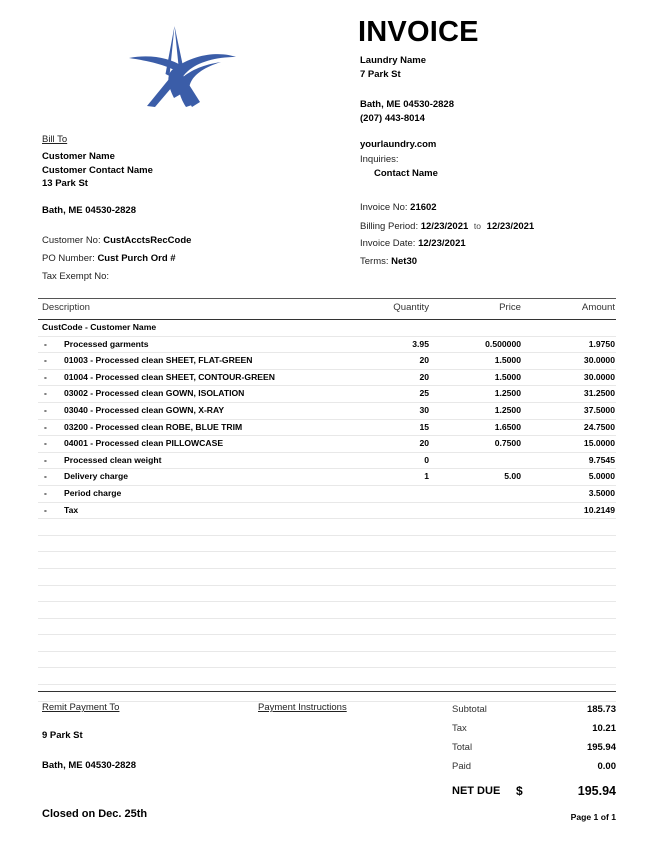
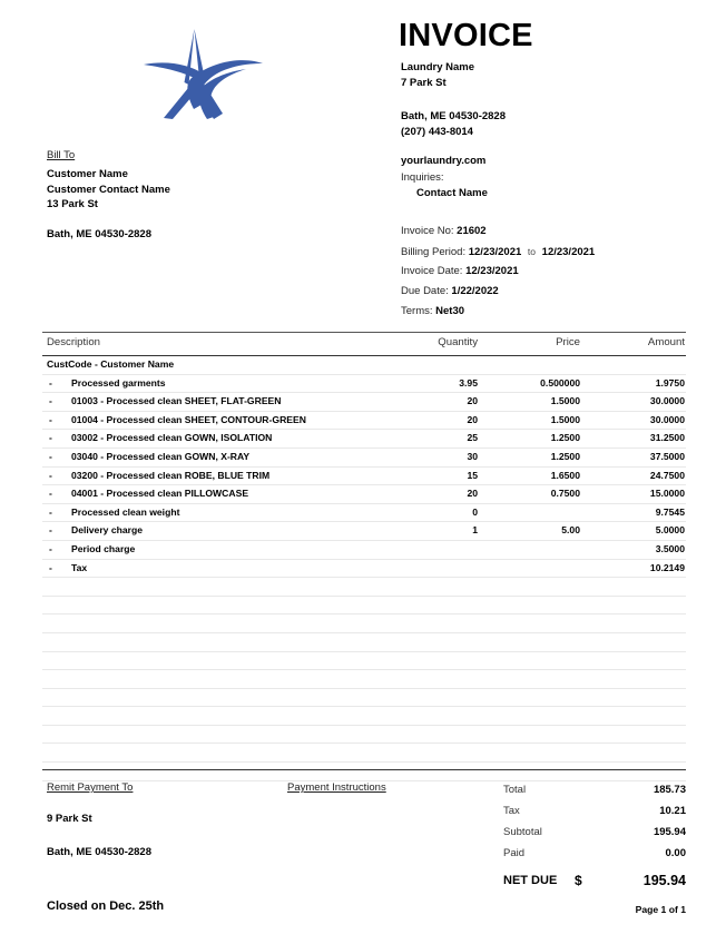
  INVOICE
  Laundry Name
  7 Park St
  Bath, ME 04530-2828
  (207) 443-8014
  yourlaundry.com
  Inquiries:
  Contact Name
  Invoice No: 21602
  Billing Period: 12/23/2021 to 12/23/2021
  Invoice Date: 12/23/2021
+ Due Date: 1/22/2022
  Terms: Net30
  Bill To
  Customer Name
  Customer Contact Name
  13 Park St
  Bath, ME 04530-2828
- Customer No: CustAcctsRecCode
- PO Number: Cust Purch Ord #
- Tax Exempt No:
  Description
  Quantity
  Price
  Amount
  CustCode - Customer Name
  -
  Processed garments
  3.95
  0.500000
  1.9750
  -
  01003 - Processed clean SHEET, FLAT-GREEN
  20
  1.5000
  30.0000
  -
  01004 - Processed clean SHEET, CONTOUR-GREEN
  20
  1.5000
  30.0000
  -
  03002 - Processed clean GOWN, ISOLATION
  25
  1.2500
  31.2500
  -
  03040 - Processed clean GOWN, X-RAY
  30
  1.2500
  37.5000
  -
  03200 - Processed clean ROBE, BLUE TRIM
  15
  1.6500
  24.7500
  -
  04001 - Processed clean PILLOWCASE
  20
  0.7500
  15.0000
  -
  Processed clean weight
  0
  9.7545
  -
  Delivery charge
  1
  5.00
  5.0000
  -
  Period charge
  3.5000
  -
  Tax
  10.2149
  Remit Payment To
  9 Park St
  Bath, ME 04530-2828
  Payment Instructions
- Subtotal
+ Total
  185.73
  Tax
  10.21
- Total
+ Subtotal
  195.94
  Paid
  0.00
  NET DUE
  $
  195.94
  Closed on Dec. 25th
  Page 1 of 1
